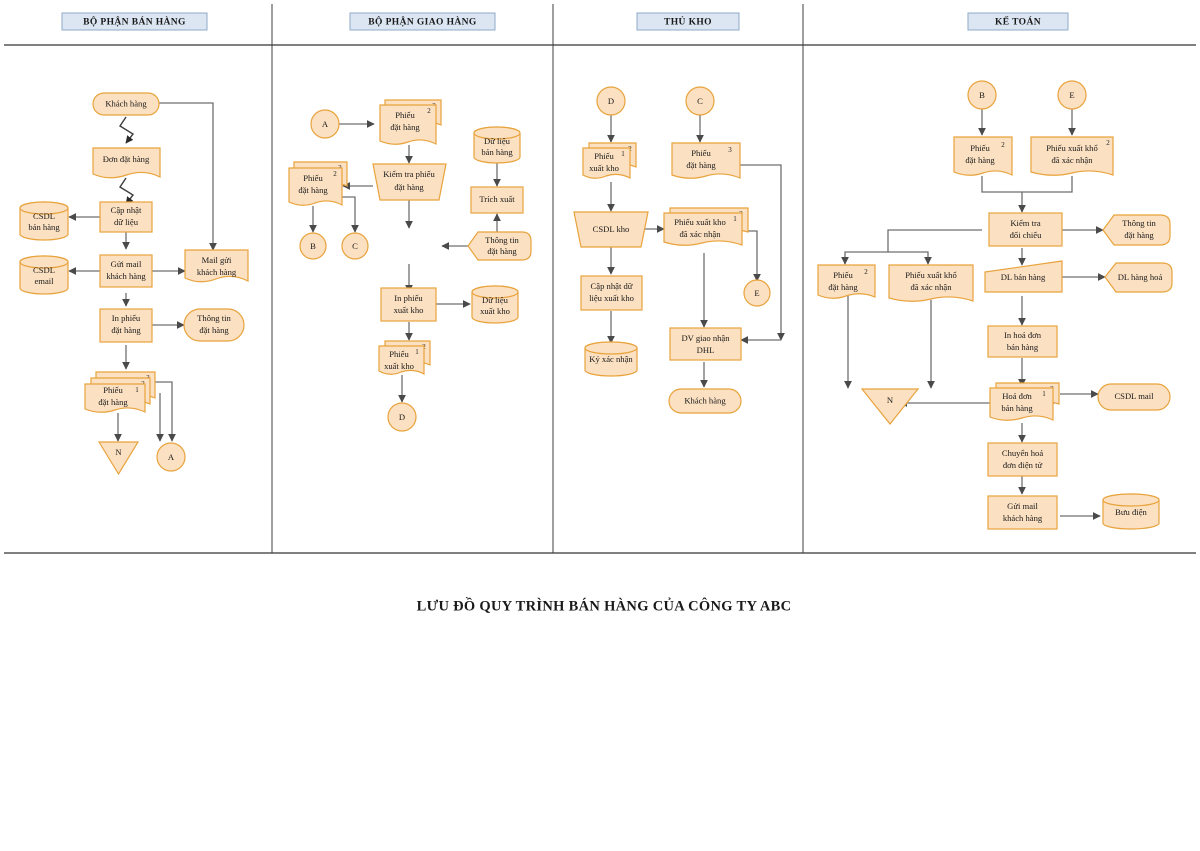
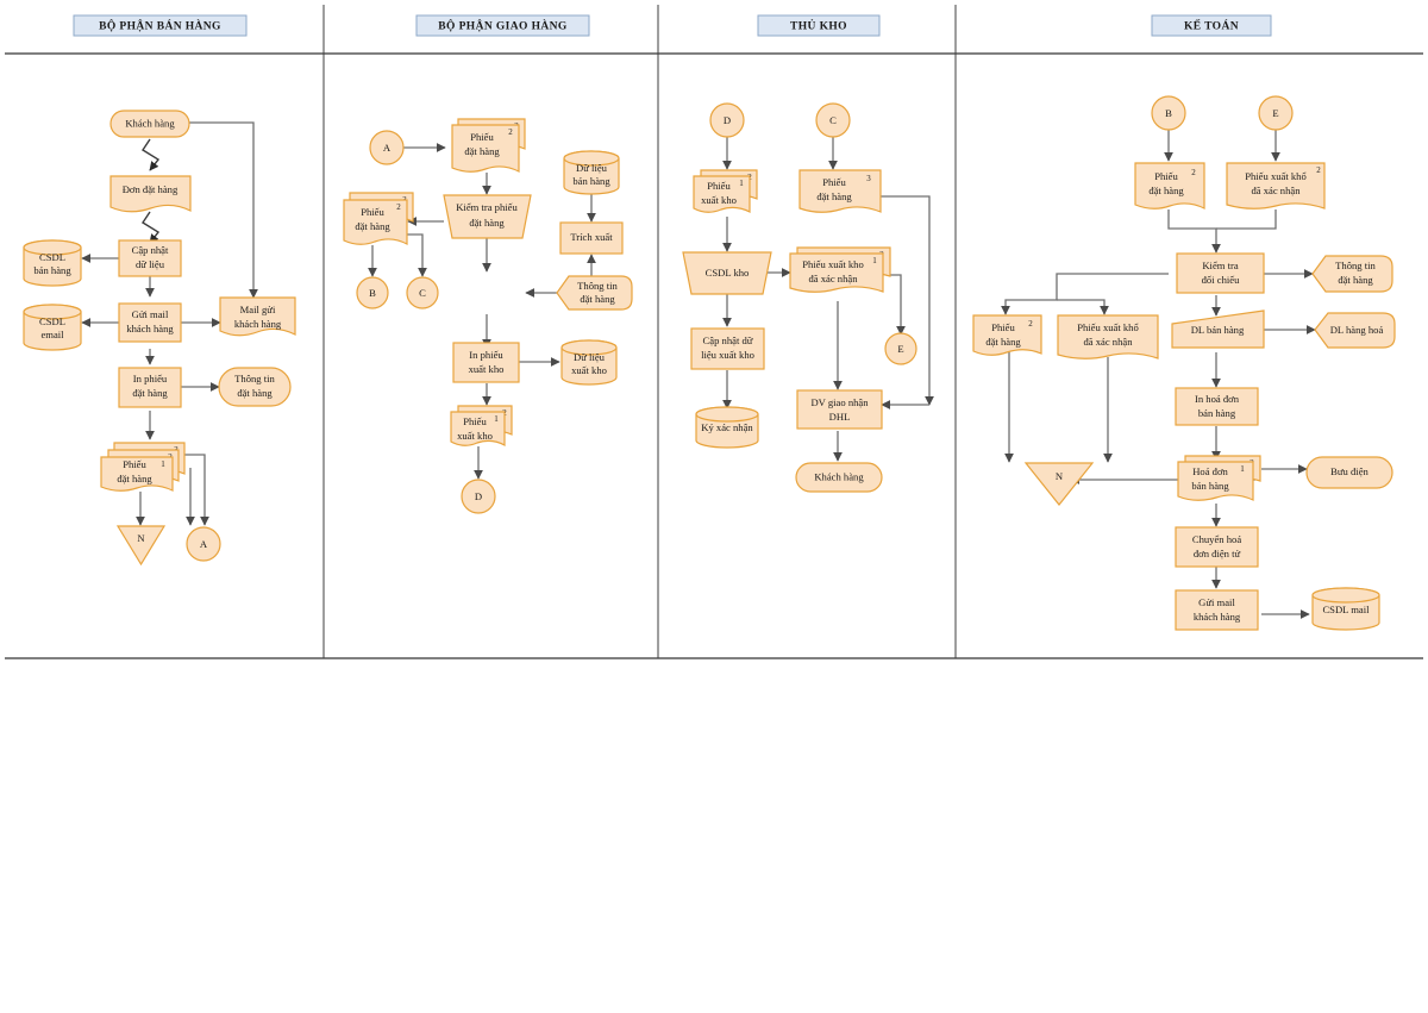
  BỘ PHẬN BÁN HÀNG
  BỘ PHẬN GIAO HÀNG
  THỦ KHO
  KẾ TOÁN
  Khách hàng
  Đơn đặt hàng
  Cập nhật
  dữ liệu
  CSDL
  bán hàng
  Gửi mail
  khách hàng
  CSDL
  email
  Mail gửi
  khách hàng
  In phiếu
  đặt hàng
  Thông tin
  đặt hàng
  1
  Phiếu
  đặt hàng
  N
  A
  A
  2
  Phiếu
  đặt hàng
  Kiểm tra phiếu
  đặt hàng
  2
  Phiếu
  đặt hàng
  B
  C
  Dữ liệu
  bán hàng
  Trích xuất
  Thông tin
  đặt hàng
  In phiếu
  xuất kho
  Dữ liệu
  xuất kho
  1
  Phiếu
  xuất kho
  D
  D
  C
  1
  Phiếu
  xuất kho
  3
  Phiếu
  đặt hàng
  CSDL kho
  1
  Phiếu xuất kho
  đã xác nhận
  E
  Cập nhật dữ
  liệu xuất kho
  Ký xác nhận
  DV giao nhận
  DHL
  Khách hàng
  B
  E
  2
  Phiếu
  đặt hàng
  2
  Phiếu xuất khổ
  đã xác nhận
  Kiểm tra
  đối chiếu
  Thông tin
  đặt hàng
  2
  Phiếu
  đặt hàng
  Phiếu xuất khổ
  đã xác nhận
  DL bán hàng
  DL hàng hoá
  In hoá đơn
  bán hàng
  1
  Hoá đơn
  bán hàng
- CSDL mail
+ Bưu điện
  N
  Chuyển hoá
  đơn điện tử
  Gửi mail
  khách hàng
- Bưu điện
+ CSDL mail
- LƯU ĐỒ QUY TRÌNH BÁN HÀNG CỦA CÔNG TY ABC
